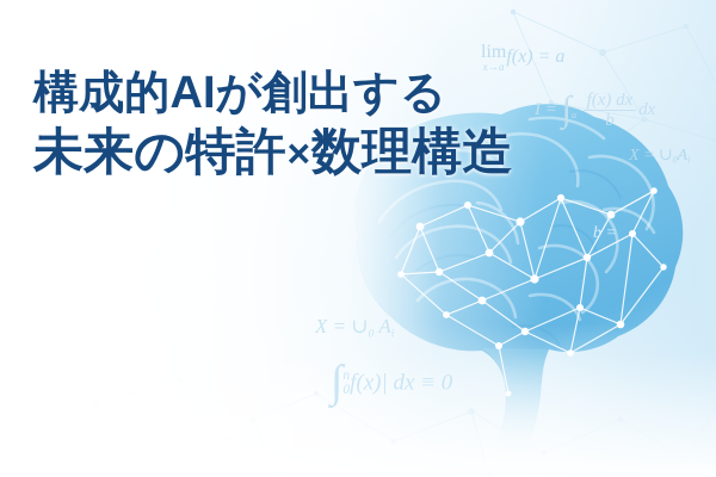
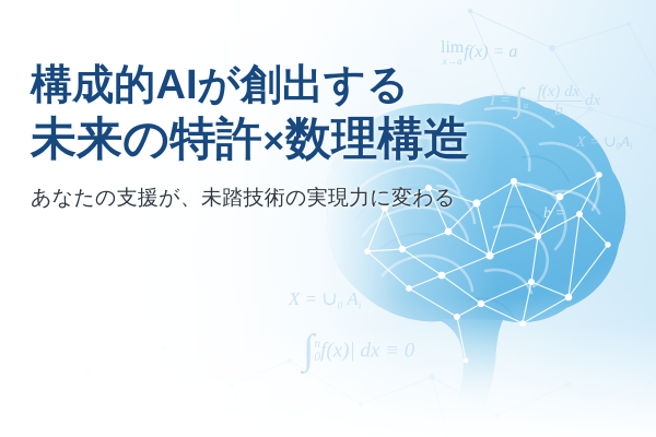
  lim
  x→a
  f(x) = a
  I = ∫a
  f(x) dx
  b
  dx
  X = ∪0A
  b =
  X = ∪0 Ai
  ∫
  n
  0
  f(x)| dx ≡ 0
  構成的AIが創出する
  未来の特許×数理構造
+ あなたの支援が、未踏技術の実現力に変わる
